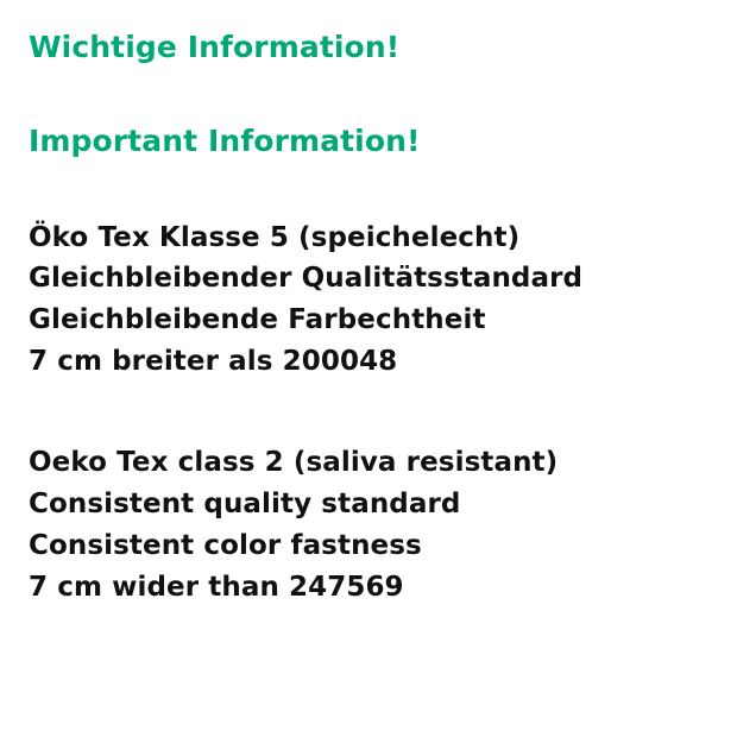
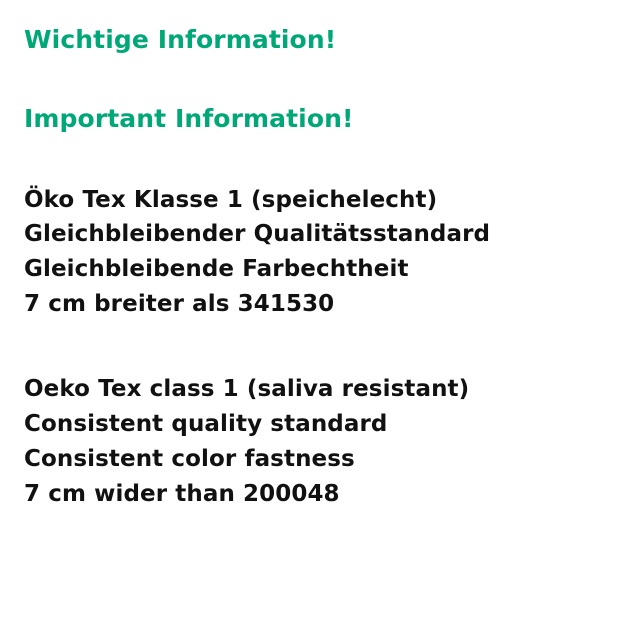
  Wichtige Information!
  Important Information!
- Öko Tex Klasse 5 (speichelecht)
+ Öko Tex Klasse 1 (speichelecht)
  Gleichbleibender Qualitätsstandard
  Gleichbleibende Farbechtheit
- 7 cm breiter als 200048
+ 7 cm breiter als 341530
- Oeko Tex class 2 (saliva resistant)
+ Oeko Tex class 1 (saliva resistant)
  Consistent quality standard
  Consistent color fastness
- 7 cm wider than 247569
+ 7 cm wider than 200048
